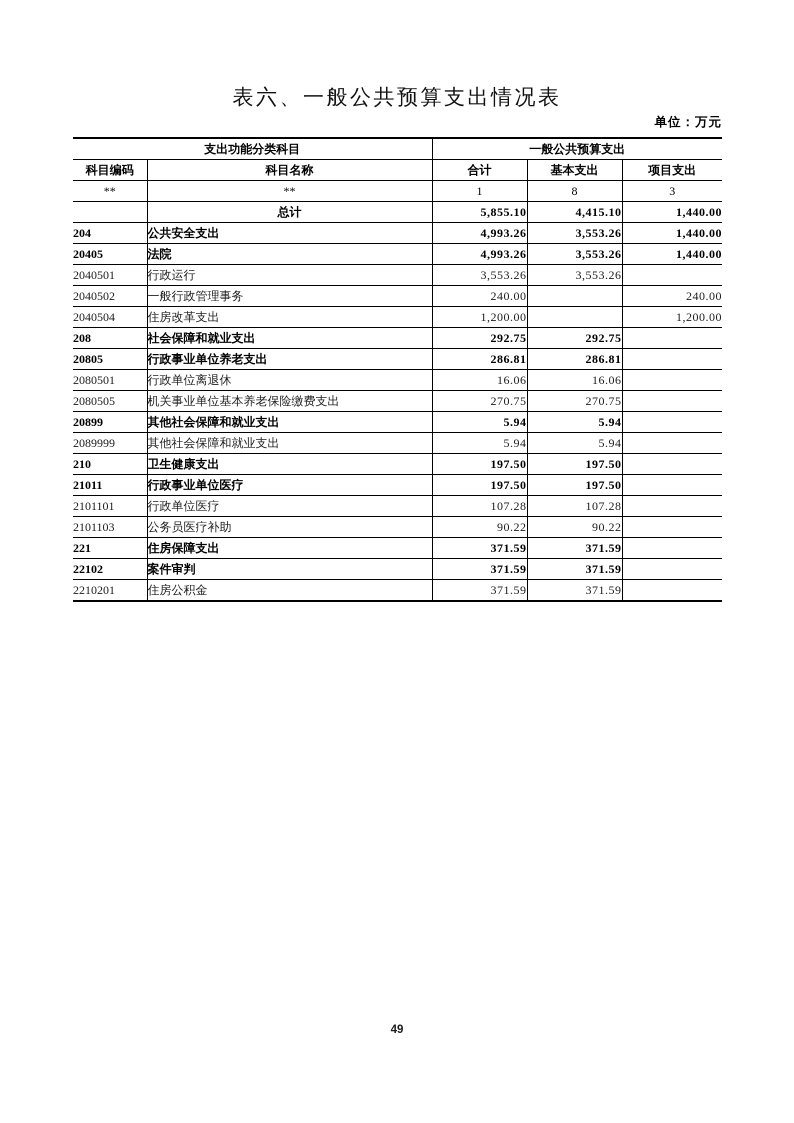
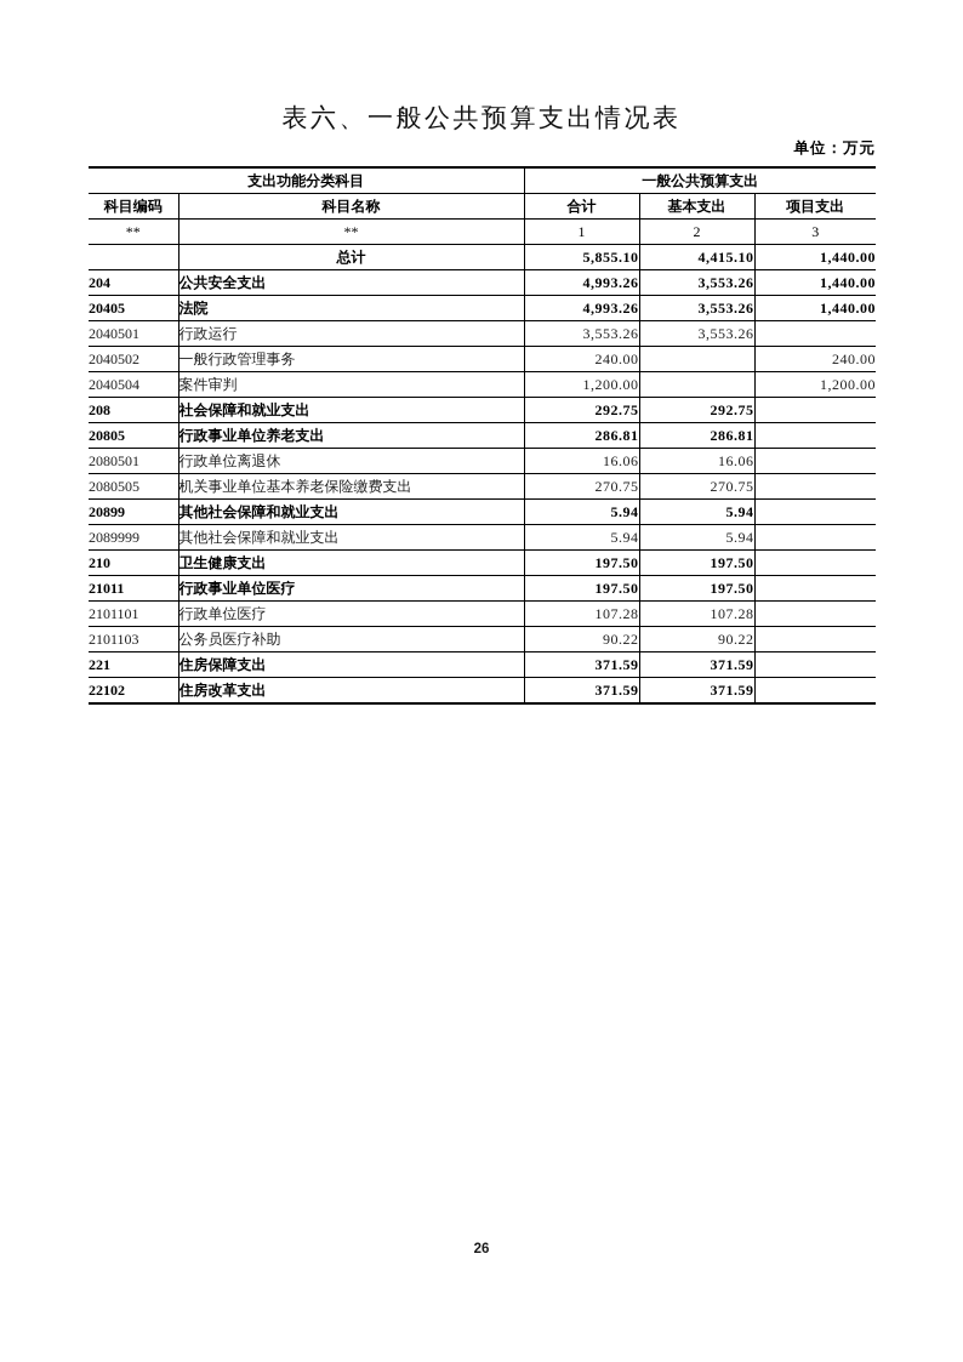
  表六、一般公共预算支出情况表
  单位：万元
  支出功能分类科目	一般公共预算支出
  科目编码	科目名称	合计	基本支出	项目支出
- **	**	1	8	3
+ **	**	1	2	3
  	总计	5,855.10	4,415.10	1,440.00
  204	公共安全支出	4,993.26	3,553.26	1,440.00
  20405	法院	4,993.26	3,553.26	1,440.00
  2040501	行政运行	3,553.26	3,553.26
  2040502	一般行政管理事务	240.00		240.00
- 2040504	住房改革支出	1,200.00		1,200.00
+ 2040504	案件审判	1,200.00		1,200.00
  208	社会保障和就业支出	292.75	292.75
  20805	行政事业单位养老支出	286.81	286.81
  2080501	行政单位离退休	16.06	16.06
  2080505	机关事业单位基本养老保险缴费支出	270.75	270.75
  20899	其他社会保障和就业支出	5.94	5.94
  2089999	其他社会保障和就业支出	5.94	5.94
  210	卫生健康支出	197.50	197.50
  21011	行政事业单位医疗	197.50	197.50
  2101101	行政单位医疗	107.28	107.28
  2101103	公务员医疗补助	90.22	90.22
  221	住房保障支出	371.59	371.59
- 22102	案件审判	371.59	371.59
+ 22102	住房改革支出	371.59	371.59
- 2210201	住房公积金	371.59	371.59
- 49
+ 26
